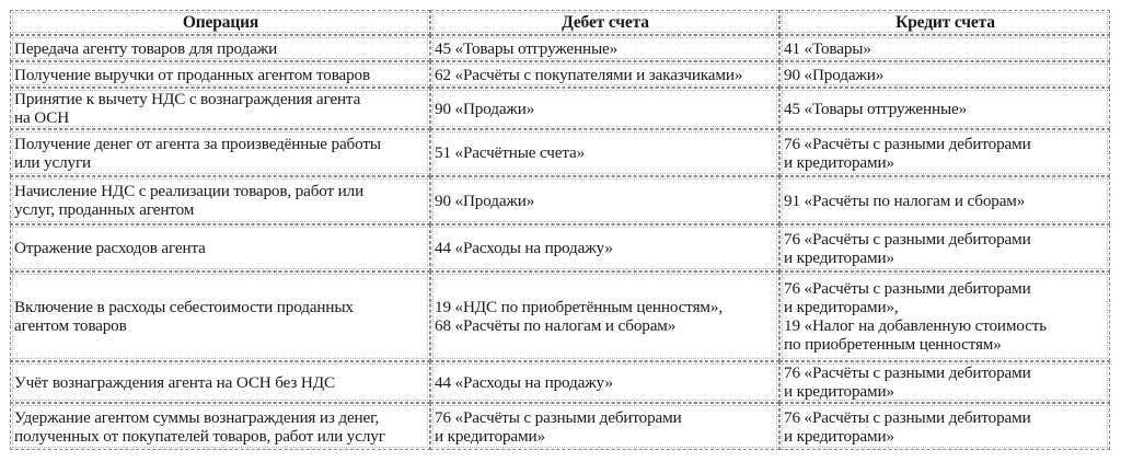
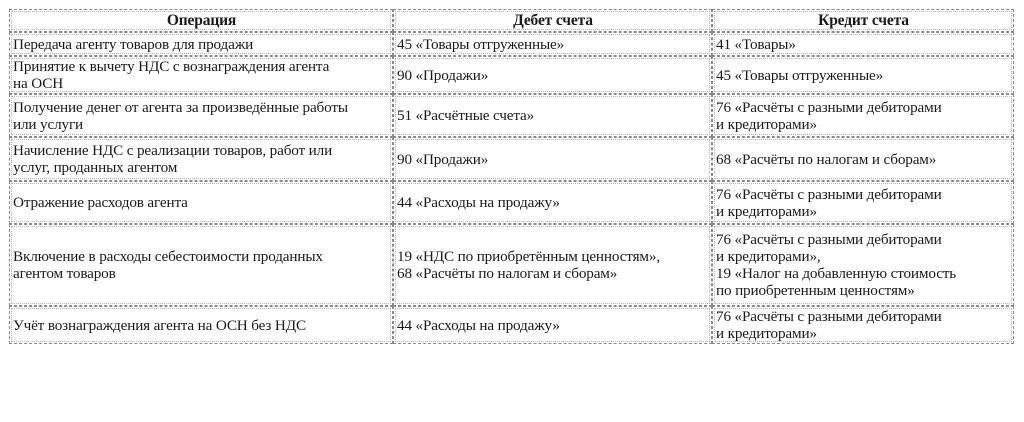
  Операция	Дебет счета	Кредит счета
  Передача агенту товаров для продажи	45 «Товары отгруженные»	41 «Товары»
- Получение выручки от проданных агентом товаров	62 «Расчёты с покупателями и заказчиками»	90 «Продажи»
  Принятие к вычету НДС с вознаграждения агента на ОСН	90 «Продажи»	45 «Товары отгруженные»
  Получение денег от агента за произведённые работы или услуги	51 «Расчётные счета»	76 «Расчёты с разными дебиторами и кредиторами»
- Начисление НДС с реализации товаров, работ или услуг, проданных агентом	90 «Продажи»	91 «Расчёты по налогам и сборам»
+ Начисление НДС с реализации товаров, работ или услуг, проданных агентом	90 «Продажи»	68 «Расчёты по налогам и сборам»
  Отражение расходов агента	44 «Расходы на продажу»	76 «Расчёты с разными дебиторами и кредиторами»
  Включение в расходы себестоимости проданных агентом товаров	19 «НДС по приобретённым ценностям», 68 «Расчёты по налогам и сборам»	76 «Расчёты с разными дебиторами и кредиторами», 19 «Налог на добавленную стоимость по приобретенным ценностям»
  Учёт вознаграждения агента на ОСН без НДС	44 «Расходы на продажу»	76 «Расчёты с разными дебиторами и кредиторами»
- Удержание агентом суммы вознаграждения из денег, полученных от покупателей товаров, работ или услуг	76 «Расчёты с разными дебиторами и кредиторами»	76 «Расчёты с разными дебиторами и кредиторами»
